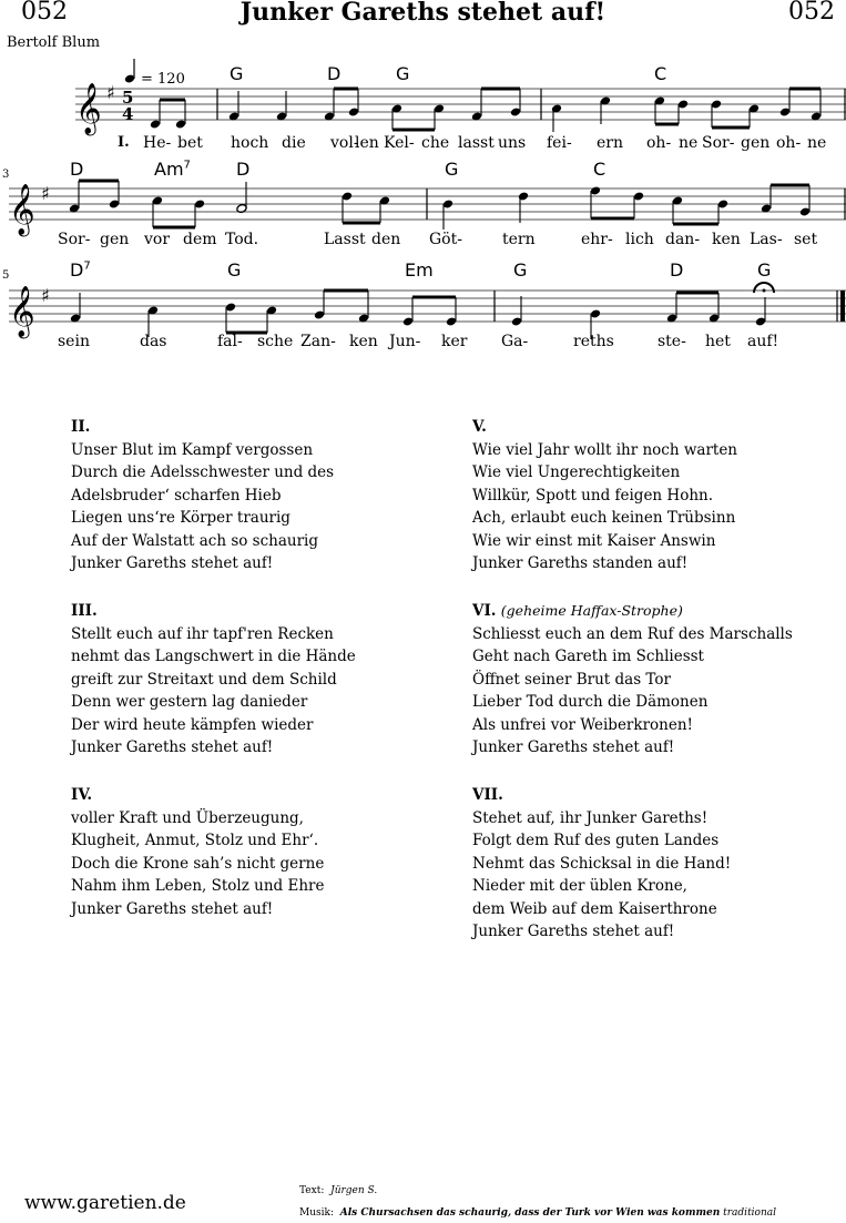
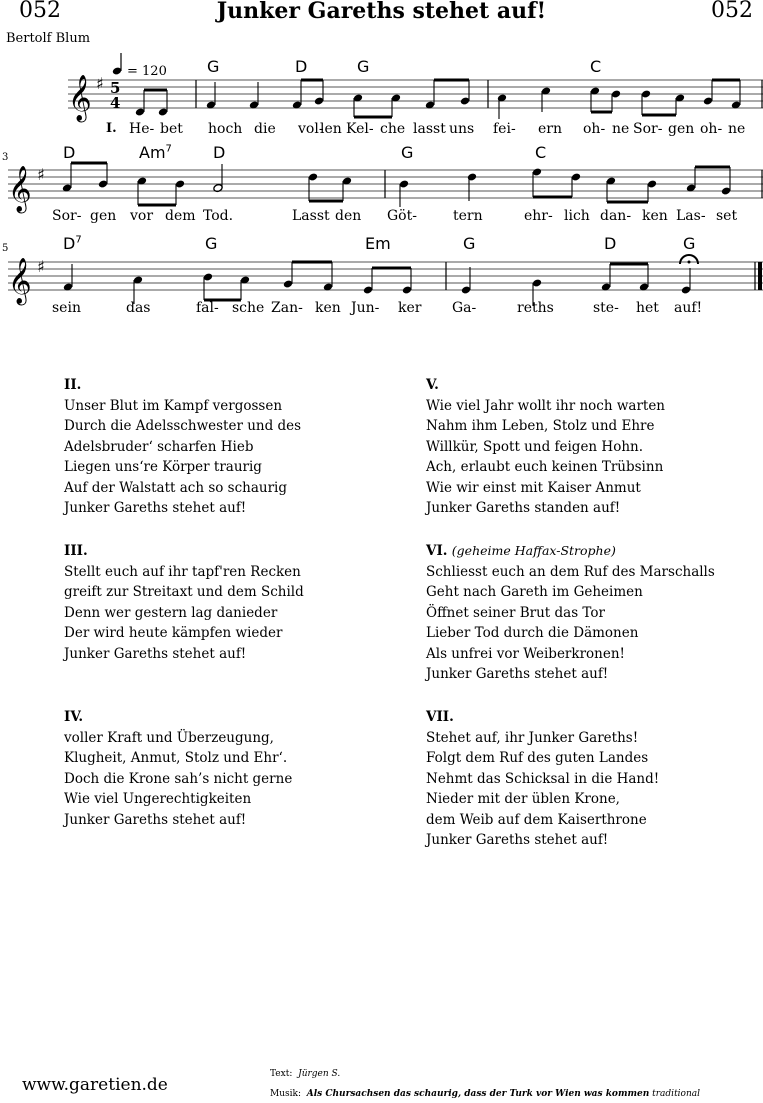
  052
  Junker Gareths stehet auf!
  052
  Bertolf Blum
  𝄞
  ♯
  5
  4
  = 120
  𝄞
  ♯
  𝄞
  ♯
  3
  5
  G
  D
  G
  C
  D
  Am7
  D
  G
  C
  D7
  G
  Em
  G
  D
  G
  I.
  He-
  bet
  hoch
  die
  vol-
  len
  Kel-
  che
  lasst
  uns
  fei-
  ern
  oh-
  ne
  Sor-
  gen
  oh-
  ne
  Sor-
  gen
  vor
  dem
  Tod.
  Lasst
  den
  Göt-
  tern
  ehr-
  lich
  dan-
  ken
  Las-
  set
  sein
  das
  fal-
  sche
  Zan-
  ken
  Jun-
  ker
  Ga-
  reths
  ste-
  het
  auf!
  II.
  Unser Blut im Kampf vergossen
  Durch die Adelsschwester und des
  Adelsbruder‘ scharfen Hieb
  Liegen uns‘re Körper traurig
  Auf der Walstatt ach so schaurig
  Junker Gareths stehet auf!
  III.
  Stellt euch auf ihr tapf'ren Recken
- nehmt das Langschwert in die Hände
  greift zur Streitaxt und dem Schild
  Denn wer gestern lag danieder
  Der wird heute kämpfen wieder
  Junker Gareths stehet auf!
  IV.
  voller Kraft und Überzeugung,
  Klugheit, Anmut, Stolz und Ehr‘.
  Doch die Krone sah’s nicht gerne
- Nahm ihm Leben, Stolz und Ehre
+ Wie viel Ungerechtigkeiten
  Junker Gareths stehet auf!
  V.
  Wie viel Jahr wollt ihr noch warten
- Wie viel Ungerechtigkeiten
+ Nahm ihm Leben, Stolz und Ehre
  Willkür, Spott und feigen Hohn.
  Ach, erlaubt euch keinen Trübsinn
- Wie wir einst mit Kaiser Answin
+ Wie wir einst mit Kaiser Anmut
  Junker Gareths standen auf!
  VI. (geheime Haffax-Strophe)
  Schliesst euch an dem Ruf des Marschalls
- Geht nach Gareth im Schliesst
+ Geht nach Gareth im Geheimen
  Öffnet seiner Brut das Tor
  Lieber Tod durch die Dämonen
  Als unfrei vor Weiberkronen!
  Junker Gareths stehet auf!
  VII.
  Stehet auf, ihr Junker Gareths!
  Folgt dem Ruf des guten Landes
  Nehmt das Schicksal in die Hand!
  Nieder mit der üblen Krone,
  dem Weib auf dem Kaiserthrone
  Junker Gareths stehet auf!
  www.garetien.de
  Text: Jürgen S.
  Musik: Als Chursachsen das schaurig, dass der Turk vor Wien was kommen traditional
